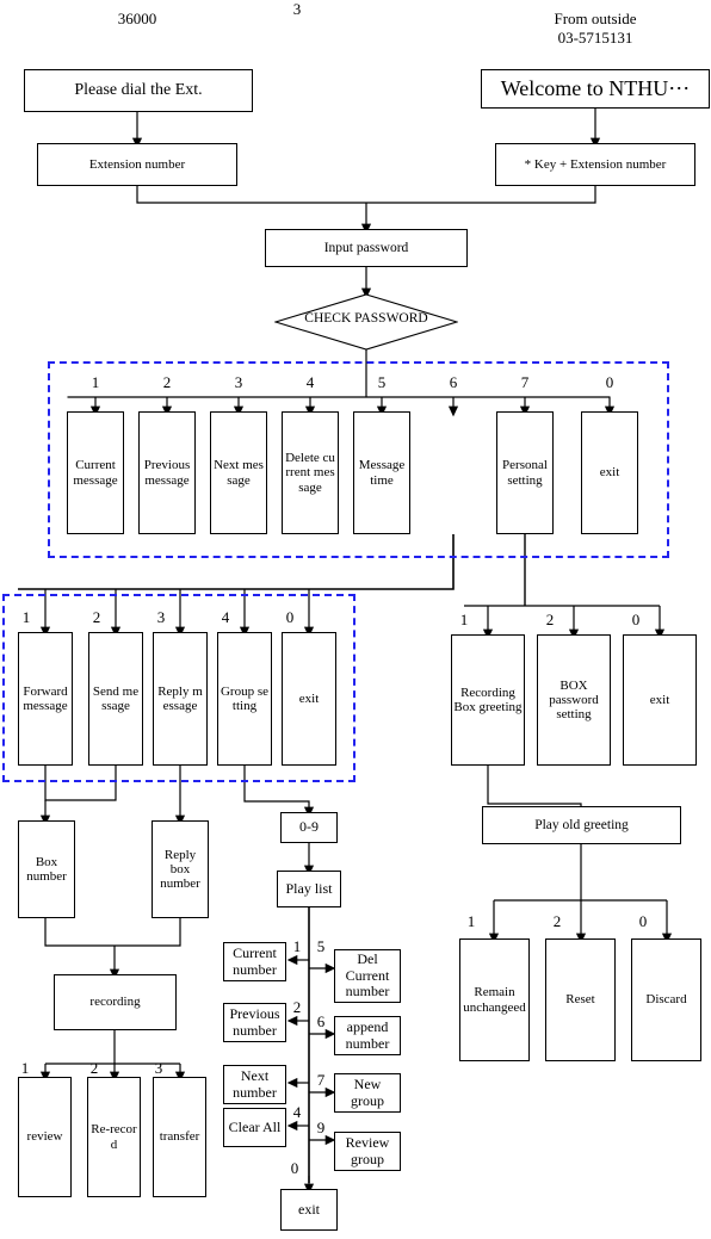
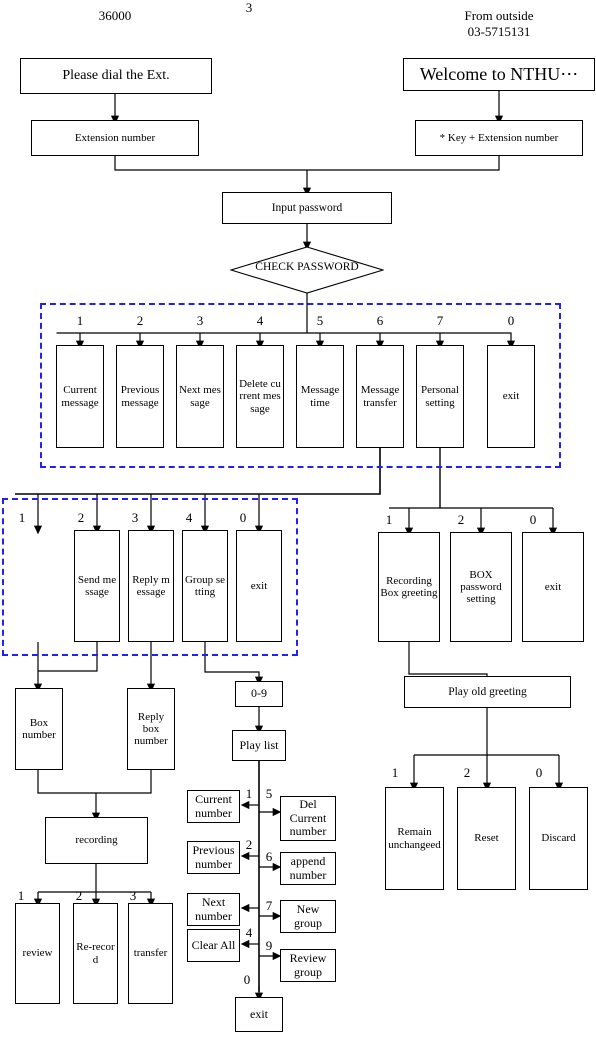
  36000
  From outside
  03-5715131
  Please dial the Ext.
  Extension number
  Welcome to NTHU⋯
  * Key + Extension number
  Input password
  CHECK PASSWORD
  1
  2
  3
  4
  5
  6
  7
  0
  Current message
  Previous message
  Next message
  Delete current message
  Message time
+ Message transfer
  Personal setting
  exit
  1
  2
  3
  4
  0
- Forward message
  Send message
  Reply message
  Group setting
  exit
  1
  2
  0
  Recording Box greeting
  BOX password setting
  exit
  Box number
  Reply box number
  recording
  1
  2
  3
  review
  Re-record
  transfer
  0-9
  Play list
  Current number
  1
  Previous number
  2
  Next number
  3
  Clear All
  4
  5
  Del Current number
  6
  append number
  7
  New group
  9
  Review group
  0
  exit
  Play old greeting
  1
  2
  0
  Remain unchangeed
  Reset
  Discard
